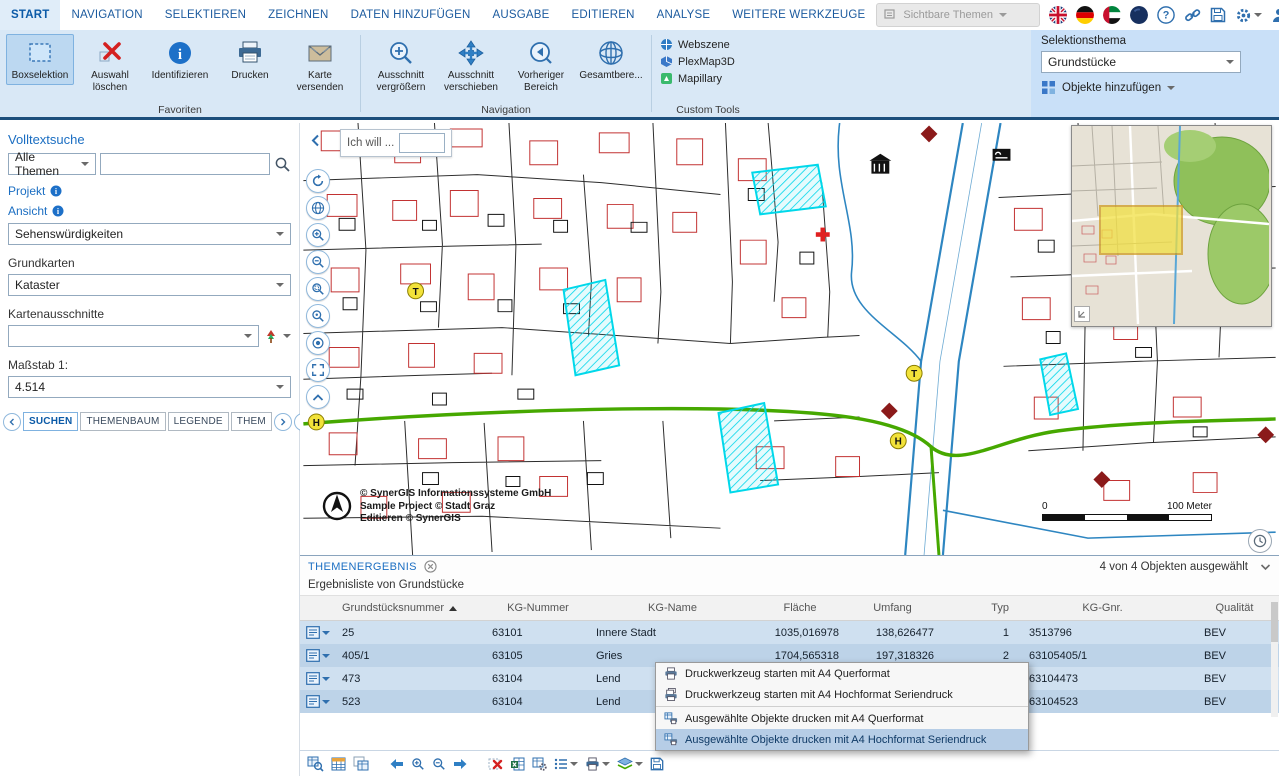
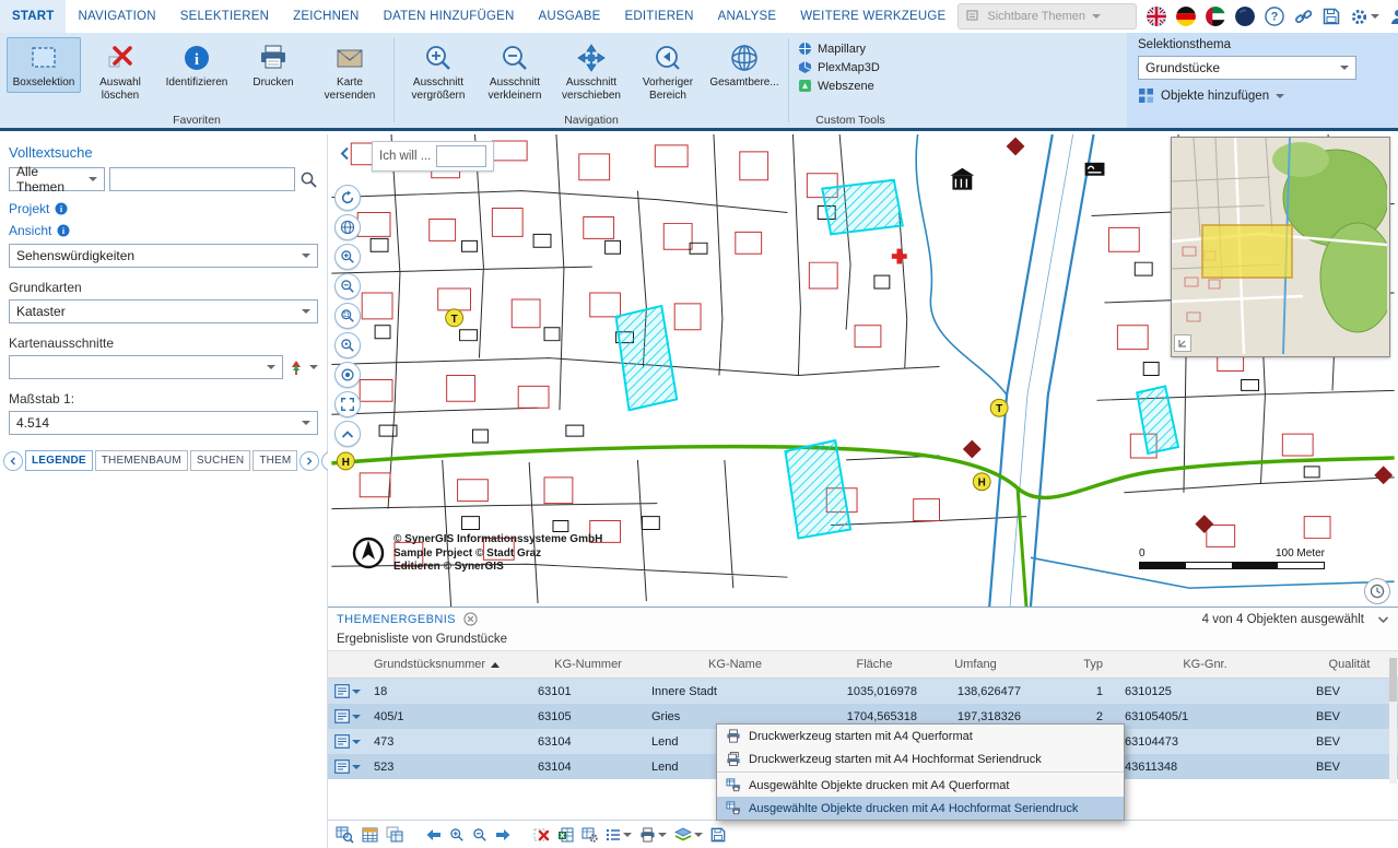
  START
  NAVIGATION
  SELEKTIEREN
  ZEICHNEN
  DATEN HINZUFÜGEN
  AUSGABE
  EDITIEREN
  ANALYSE
  WEITERE WERKZEUGE
  Sichtbare Themen
  ?
  Boxselektion
  Auswahl löschen
  i
  Identifizieren
  Drucken
  Karte versenden
  Favoriten
  Ausschnitt vergrößern
+ Ausschnitt verkleinern
  Ausschnitt verschieben
  Vorheriger Bereich
  Gesamtbere...
  Navigation
- Webszene
+ Mapillary
  PlexMap3D
- Mapillary
+ Webszene
  Custom Tools
  Selektionsthema
  Grundstücke
  Objekte hinzufügen
  Volltextsuche
  Alle Themen
  Projekt
  i
  Ansicht
  i
  Sehenswürdigkeiten
  Grundkarten
  Kataster
  Kartenausschnitte
  Maßstab 1:
  4.514
- SUCHEN
+ LEGENDE
  THEMENBAUM
- LEGENDE
+ SUCHEN
  THEM
  T
  T
  H
  H
  Ich will ...
  © SynerGIS Informationssysteme GmbH
  Sample Project © Stadt Graz
  Editieren © SynerGIS
  0
  100 Meter
  THEMENERGEBNIS
  4 von 4 Objekten ausgewählt
  Ergebnisliste von Grundstücke
  Grundstücksnummer
  KG-Nummer
  KG-Name
  Fläche
  Umfang
  Typ
  KG-Gnr.
  Qualität
- 25
+ 18
  63101
  Innere Stadt
  1035,016978
  138,626477
  1
- 3513796
+ 6310125
  BEV
  405/1
  63105
  Gries
  1704,565318
  197,318326
  2
  63105405/1
  BEV
  473
  63104
  Lend
  63104473
  BEV
  523
  63104
  Lend
- 63104523
+ 43611348
  BEV
  Druckwerkzeug starten mit A4 Querformat
  Druckwerkzeug starten mit A4 Hochformat Seriendruck
  Ausgewählte Objekte drucken mit A4 Querformat
  Ausgewählte Objekte drucken mit A4 Hochformat Seriendruck
